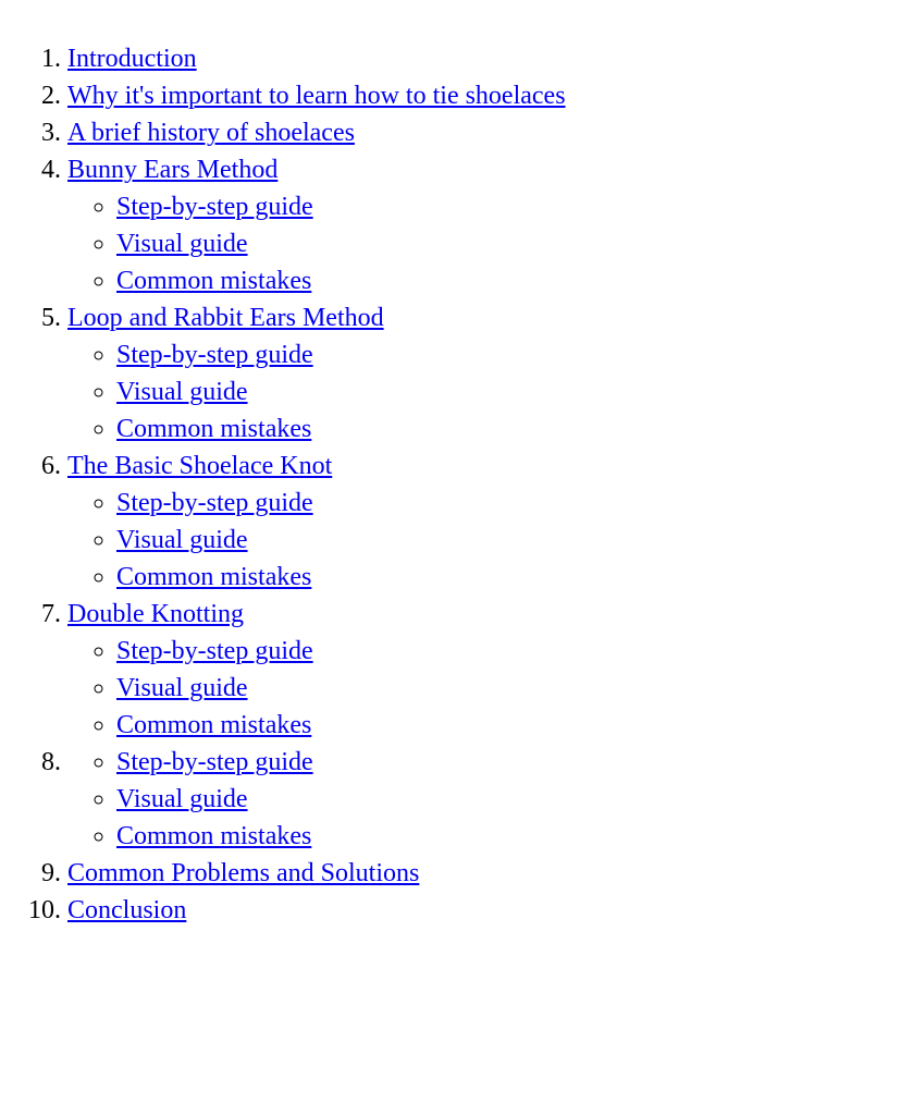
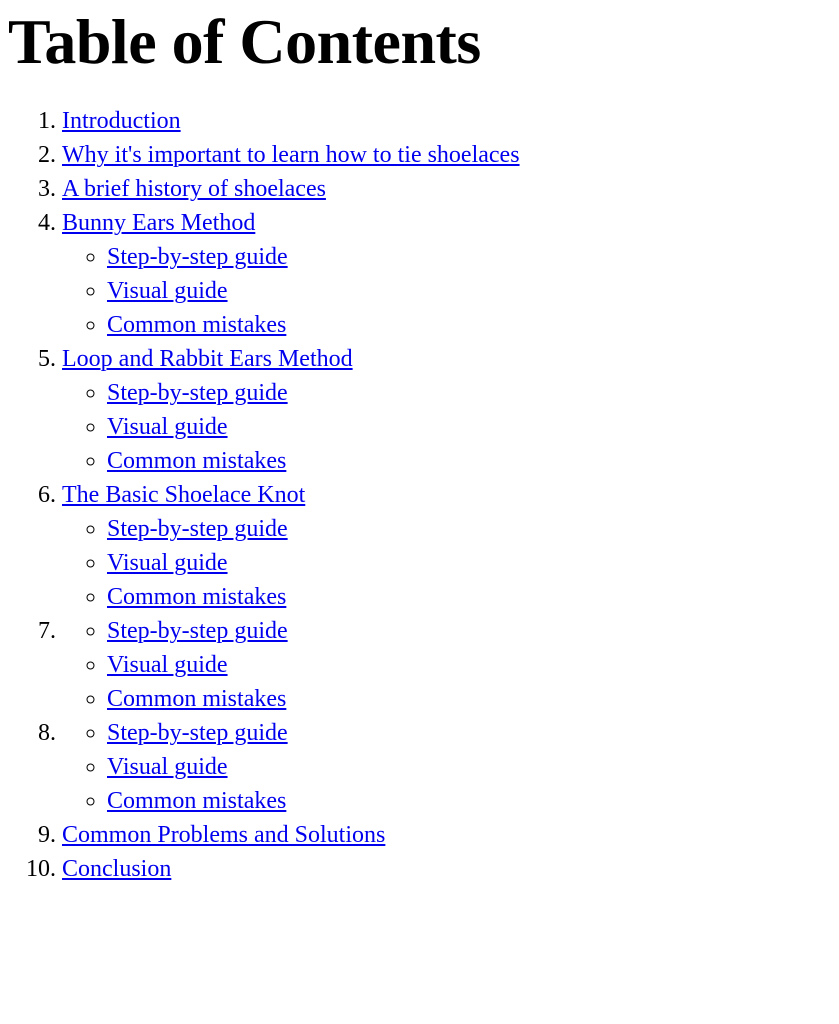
+ Table of Contents
  Introduction
  Why it's important to learn how to tie shoelaces
  A brief history of shoelaces
  Bunny Ears Method
  Step-by-step guide
  Visual guide
  Common mistakes
  Loop and Rabbit Ears Method
  Step-by-step guide
  Visual guide
  Common mistakes
  The Basic Shoelace Knot
  Step-by-step guide
  Visual guide
  Common mistakes
- Double Knotting
  Step-by-step guide
  Visual guide
  Common mistakes
  Step-by-step guide
  Visual guide
  Common mistakes
  Common Problems and Solutions
  Conclusion
